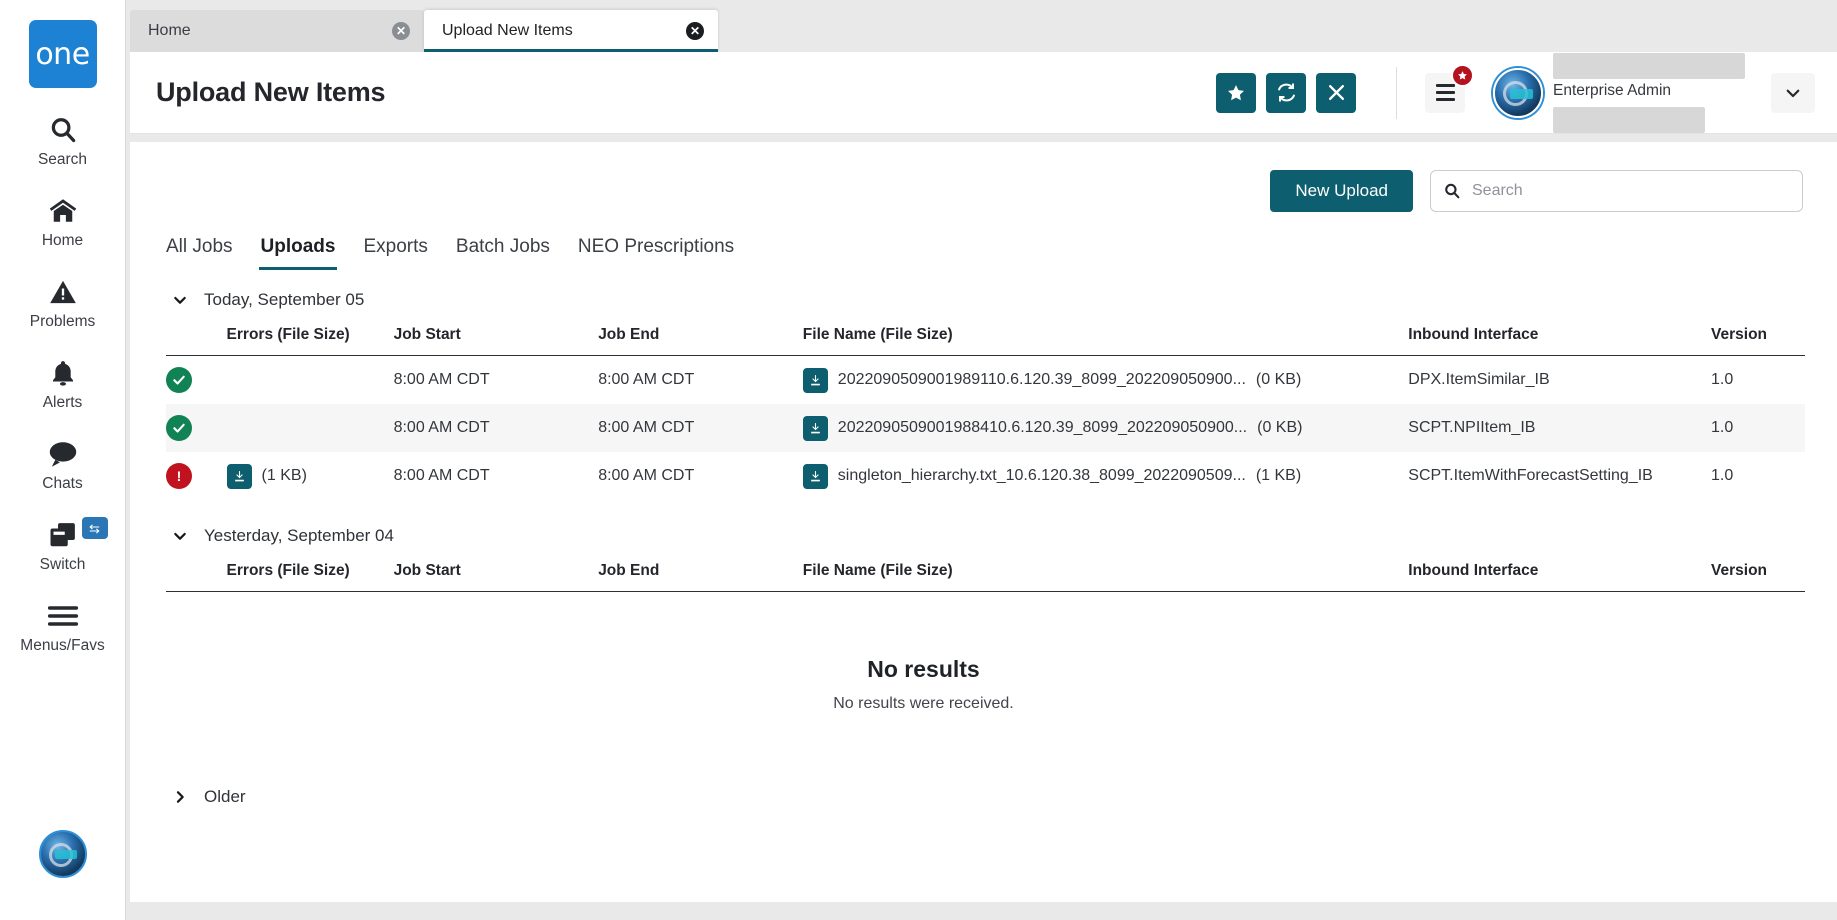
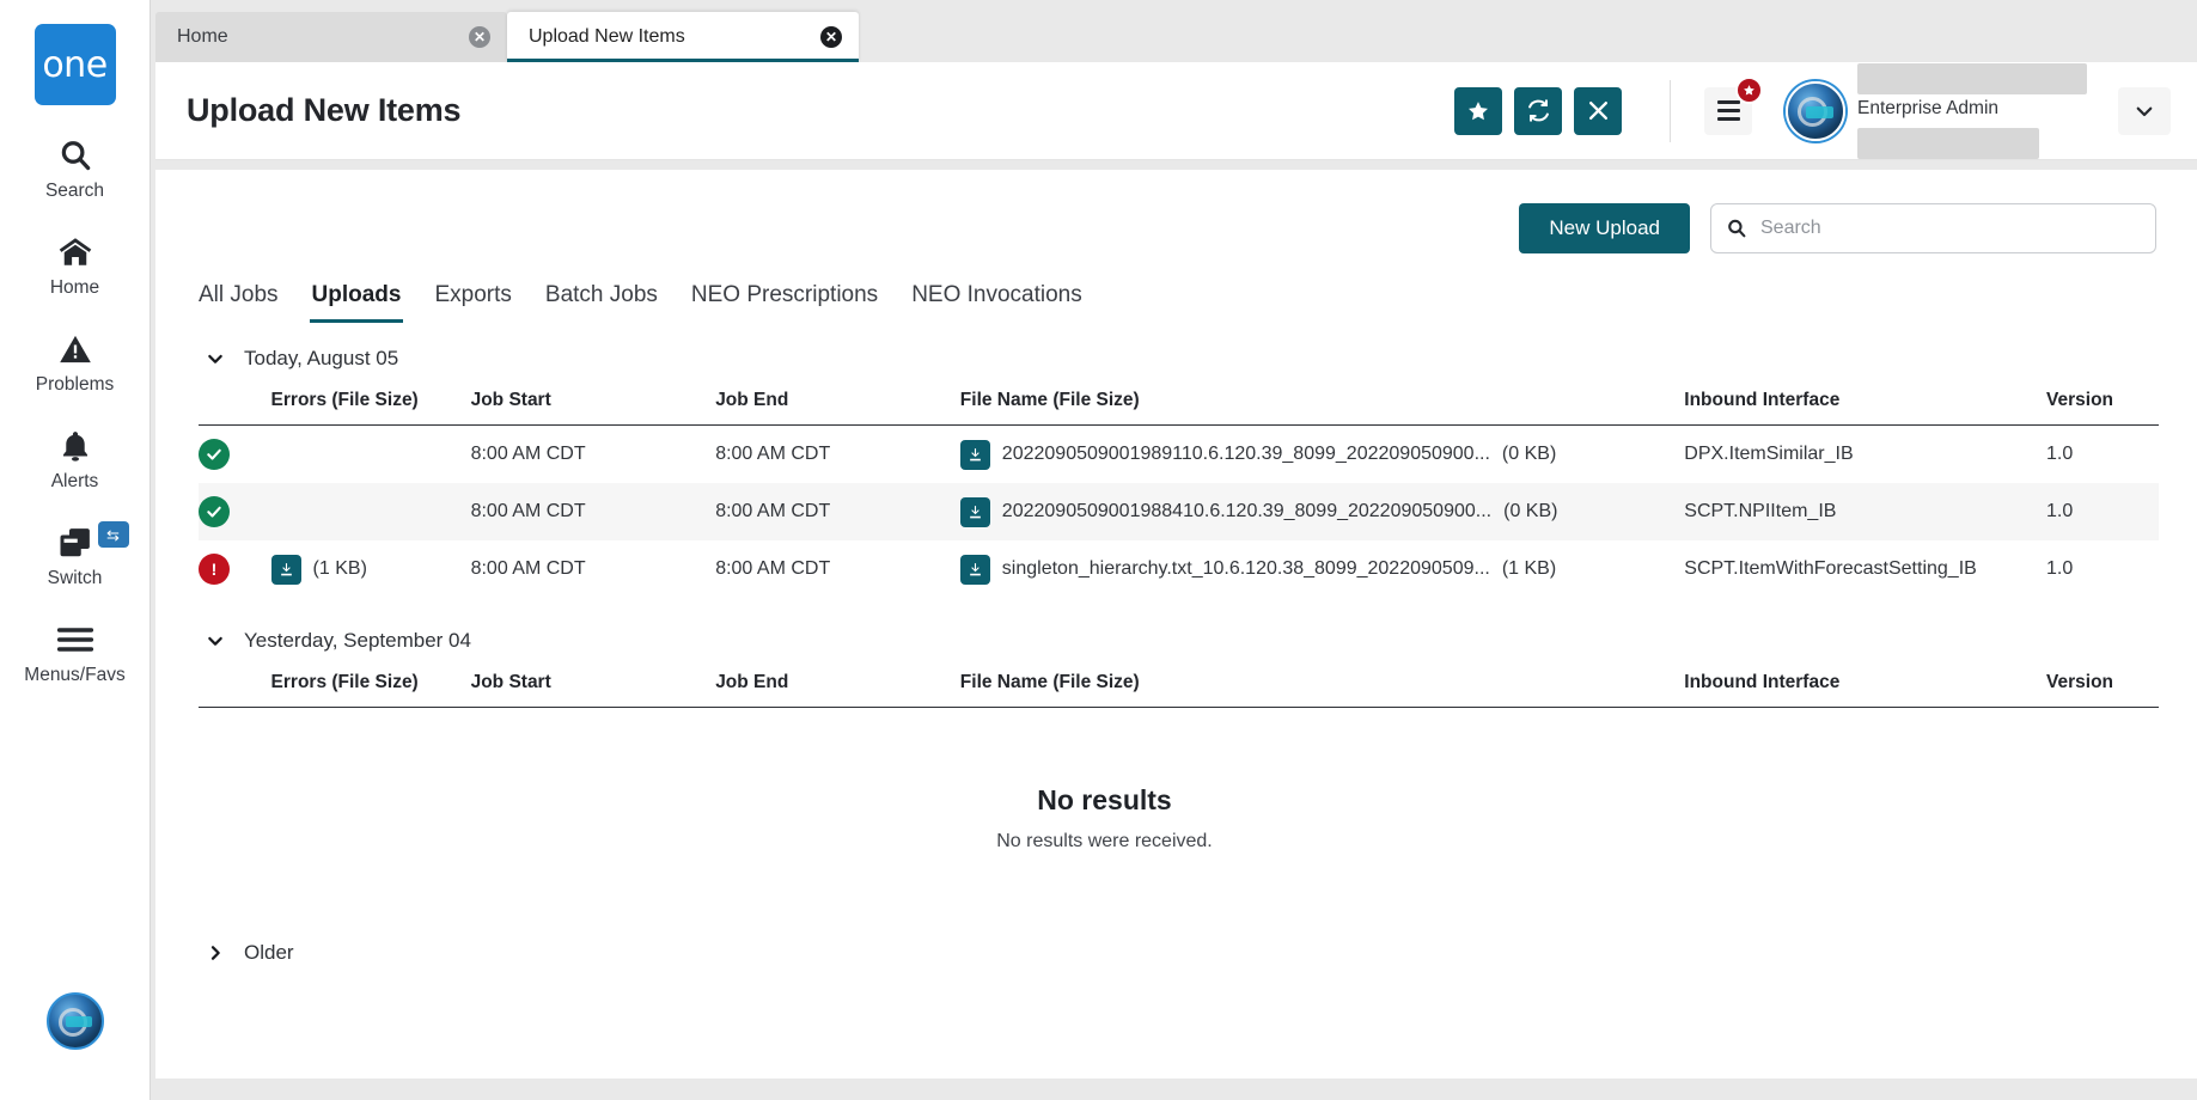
  one
  Search
  Home
  Problems
  Alerts
- Chats
  ⇆
  Switch
  Menus/Favs
  Home
  ✕
  Upload New Items
  ✕
  Upload New Items
  Enterprise Admin
  New Upload
  Search
  All Jobs
  Uploads
  Exports
  Batch Jobs
  NEO Prescriptions
+ NEO Invocations
- Today, September 05
+ Today, August 05
  	Errors (File Size)	Job Start	Job End	File Name (File Size)	Inbound Interface	Version
  		8:00 AM CDT	8:00 AM CDT	2022090509001989110.6.120.39_8099_202209050900... (0 KB)	DPX.ItemSimilar_IB	1.0
  		8:00 AM CDT	8:00 AM CDT	2022090509001988410.6.120.39_8099_202209050900... (0 KB)	SCPT.NPIItem_IB	1.0
  !	(1 KB)	8:00 AM CDT	8:00 AM CDT	singleton_hierarchy.txt_10.6.120.38_8099_2022090509... (1 KB)	SCPT.ItemWithForecastSetting_IB	1.0
  Yesterday, September 04
  	Errors (File Size)	Job Start	Job End	File Name (File Size)	Inbound Interface	Version
  No results
  No results were received.
  Older
